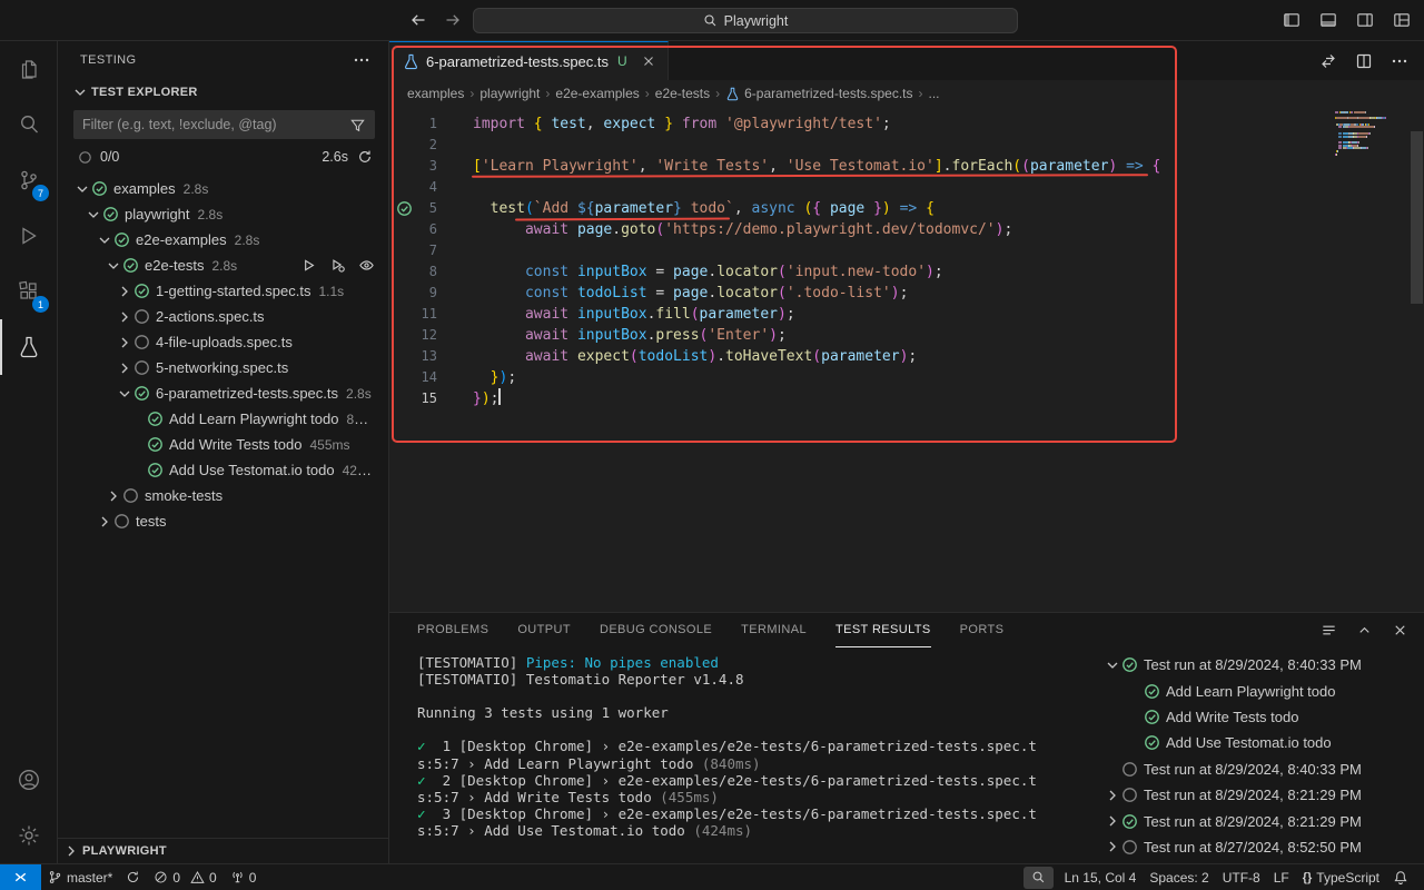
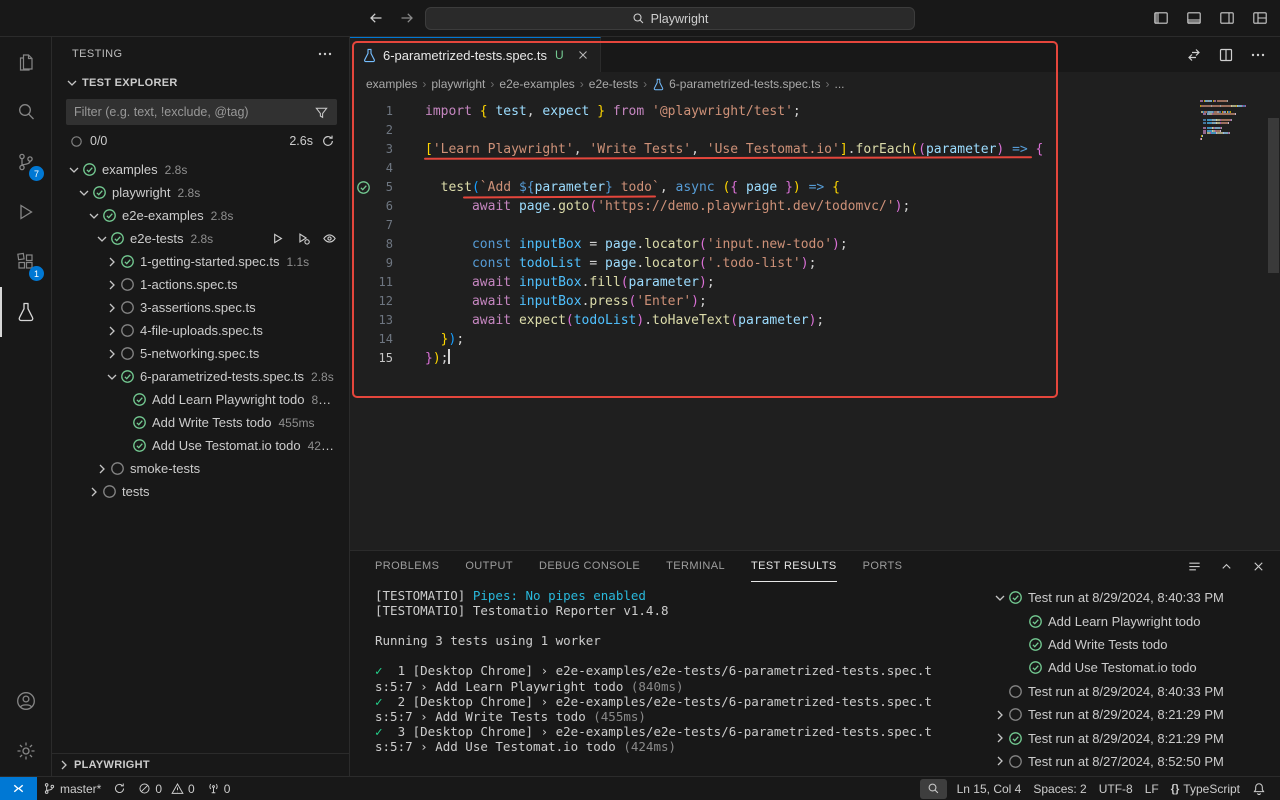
  Playwright
  7
  1
  TESTING
  TEST EXPLORER
  Filter (e.g. text, !exclude, @tag)
  0/0
  2.6s
  examples 2.8s
  playwright 2.8s
  e2e-examples 2.8s
  e2e-tests 2.8s
  1-getting-started.spec.ts 1.1s
- 2-actions.spec.ts
+ 1-actions.spec.ts
+ 3-assertions.spec.ts
  4-file-uploads.spec.ts
  5-networking.spec.ts
  6-parametrized-tests.spec.ts 2.8s
  Add Learn Playwright todo 840m
  Add Write Tests todo 455ms
  Add Use Testomat.io todo 424m
  smoke-tests
  tests
  PLAYWRIGHT
  6-parametrized-tests.spec.ts
  U
  examples
  ›
  playwright
  ›
  e2e-examples
  ›
  e2e-tests
  ›
  6-parametrized-tests.spec.ts
  ›
  ...
  1
  import { test, expect } from '@playwright/test';
  2
  3
  ['Learn Playwright', 'Write Tests', 'Use Testomat.io'].forEach((parameter) => {
  4
  5
  test(`Add ${parameter} todo`, async ({ page }) => {
  6
  await page.goto('https://demo.playwright.dev/todomvc/');
  7
  8
  const inputBox = page.locator('input.new-todo');
  9
  const todoList = page.locator('.todo-list');
  11
  await inputBox.fill(parameter);
  12
  await inputBox.press('Enter');
  13
  await expect(todoList).toHaveText(parameter);
  14
  });
  15
  });
  PROBLEMS
  OUTPUT
  DEBUG CONSOLE
  TERMINAL
  TEST RESULTS
  PORTS
  [TESTOMATIO] Pipes: No pipes enabled
  [TESTOMATIO] Testomatio Reporter v1.4.8
  Running 3 tests using 1 worker
  ✓ 1 [Desktop Chrome] › e2e-examples/e2e-tests/6-parametrized-tests.spec.t
  s:5:7 › Add Learn Playwright todo (840ms)
  ✓ 2 [Desktop Chrome] › e2e-examples/e2e-tests/6-parametrized-tests.spec.t
  s:5:7 › Add Write Tests todo (455ms)
  ✓ 3 [Desktop Chrome] › e2e-examples/e2e-tests/6-parametrized-tests.spec.t
  s:5:7 › Add Use Testomat.io todo (424ms)
  Test run at 8/29/2024, 8:40:33 PM
  Add Learn Playwright todo
  Add Write Tests todo
  Add Use Testomat.io todo
  Test run at 8/29/2024, 8:40:33 PM
  Test run at 8/29/2024, 8:21:29 PM
  Test run at 8/29/2024, 8:21:29 PM
  Test run at 8/27/2024, 8:52:50 PM
  master*
  0
  0
  0
  Ln 15, Col 4
  Spaces: 2
  UTF-8
  LF
  {}
  TypeScript
